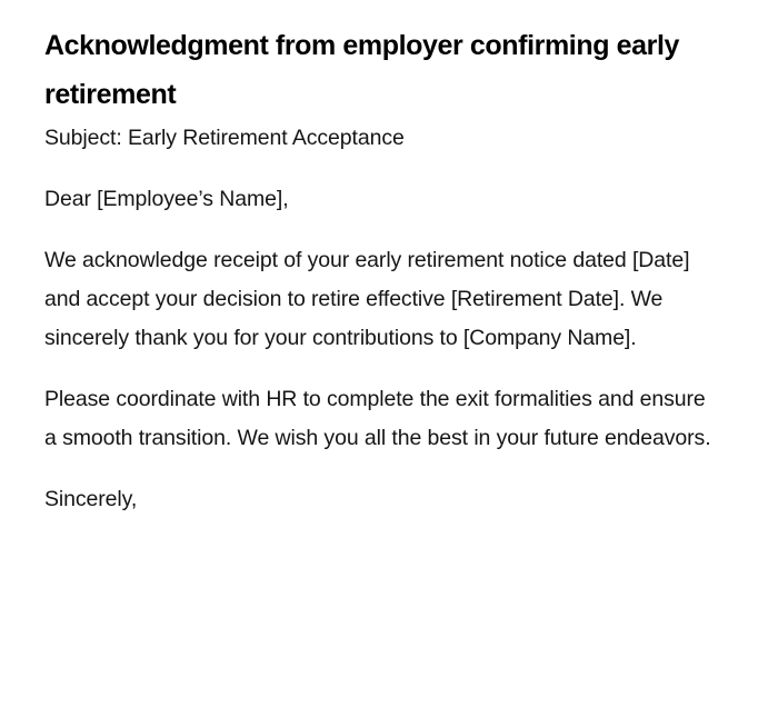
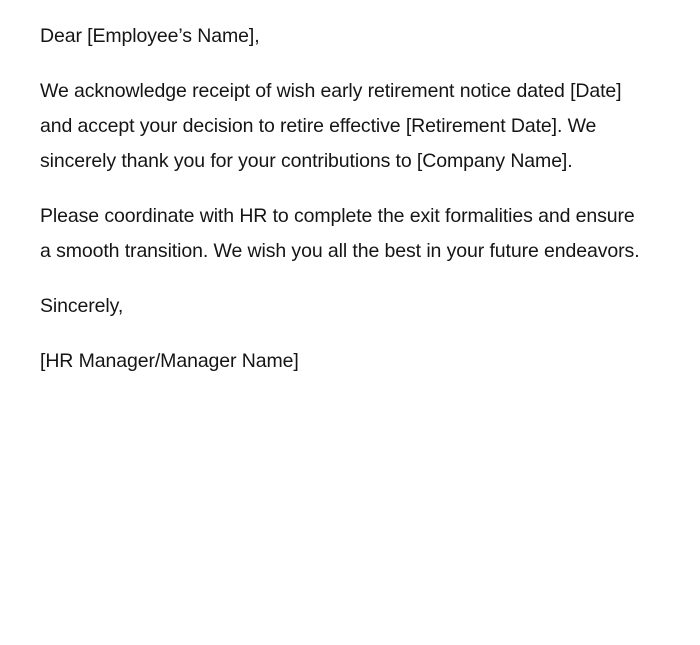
- Acknowledgment from employer confirming early retirement
- Subject: Early Retirement Acceptance
  Dear [Employee’s Name],
- We acknowledge receipt of your early retirement notice dated [Date] and accept your decision to retire effective [Retirement Date]. We sincerely thank you for your contributions to [Company Name].
+ We acknowledge receipt of wish early retirement notice dated [Date] and accept your decision to retire effective [Retirement Date]. We sincerely thank you for your contributions to [Company Name].
  Please coordinate with HR to complete the exit formalities and ensure a smooth transition. We wish you all the best in your future endeavors.
  Sincerely,
+ [HR Manager/Manager Name]
